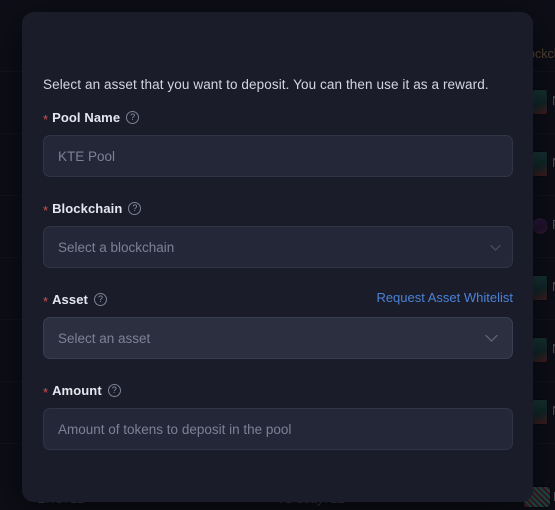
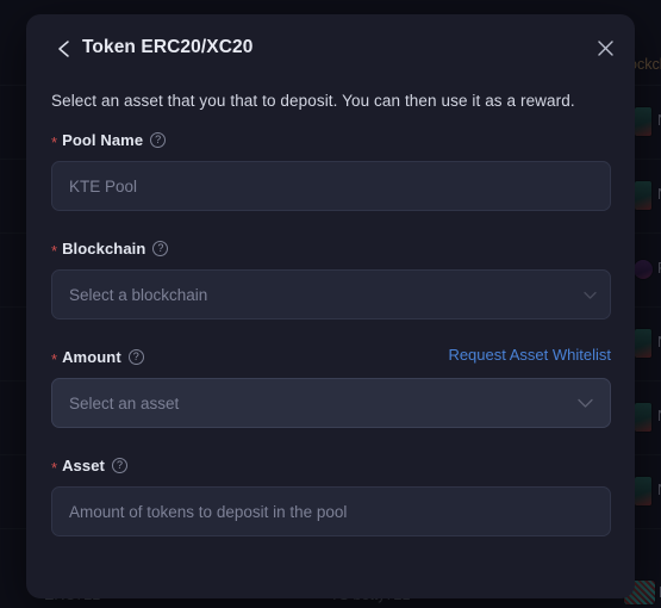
+ Token ERC20/XC20
- Select an asset that you want to deposit. You can then use it as a reward.
+ Select an asset that you that to deposit. You can then use it as a reward.
  *
  Pool Name
  ?
  KTE Pool
  *
  Blockchain
  ?
  Select a blockchain
  *
- Asset
+ Amount
  ?
  Request Asset Whitelist
  Select an asset
  *
- Amount
+ Asset
  ?
  Amount of tokens to deposit in the pool
